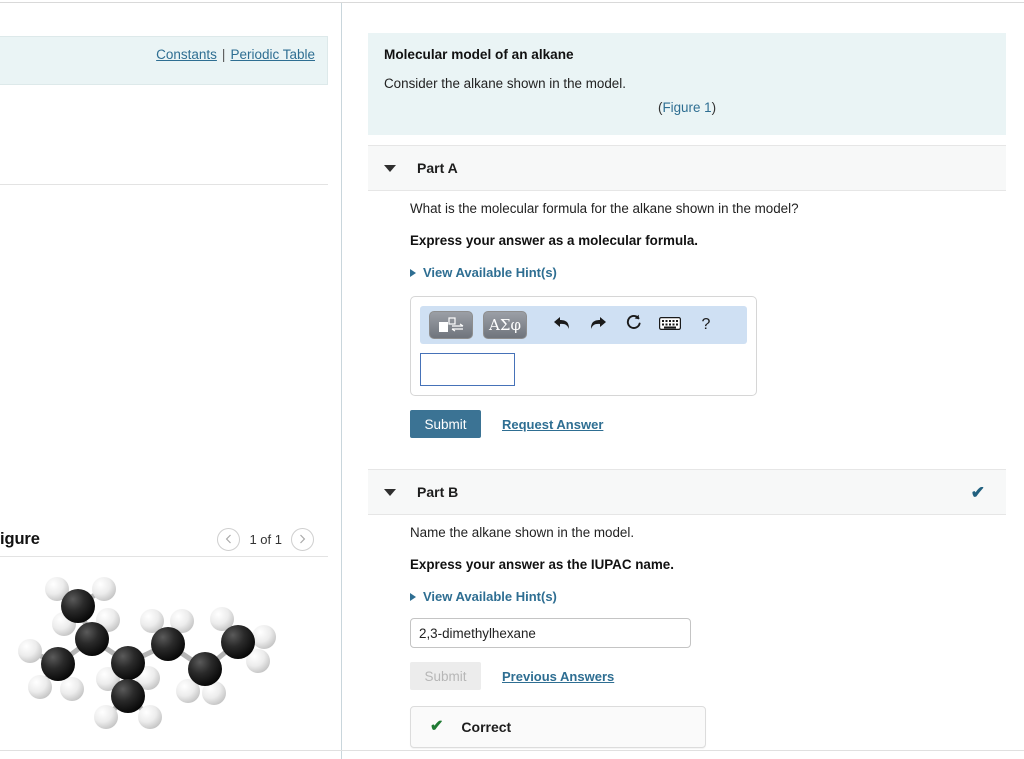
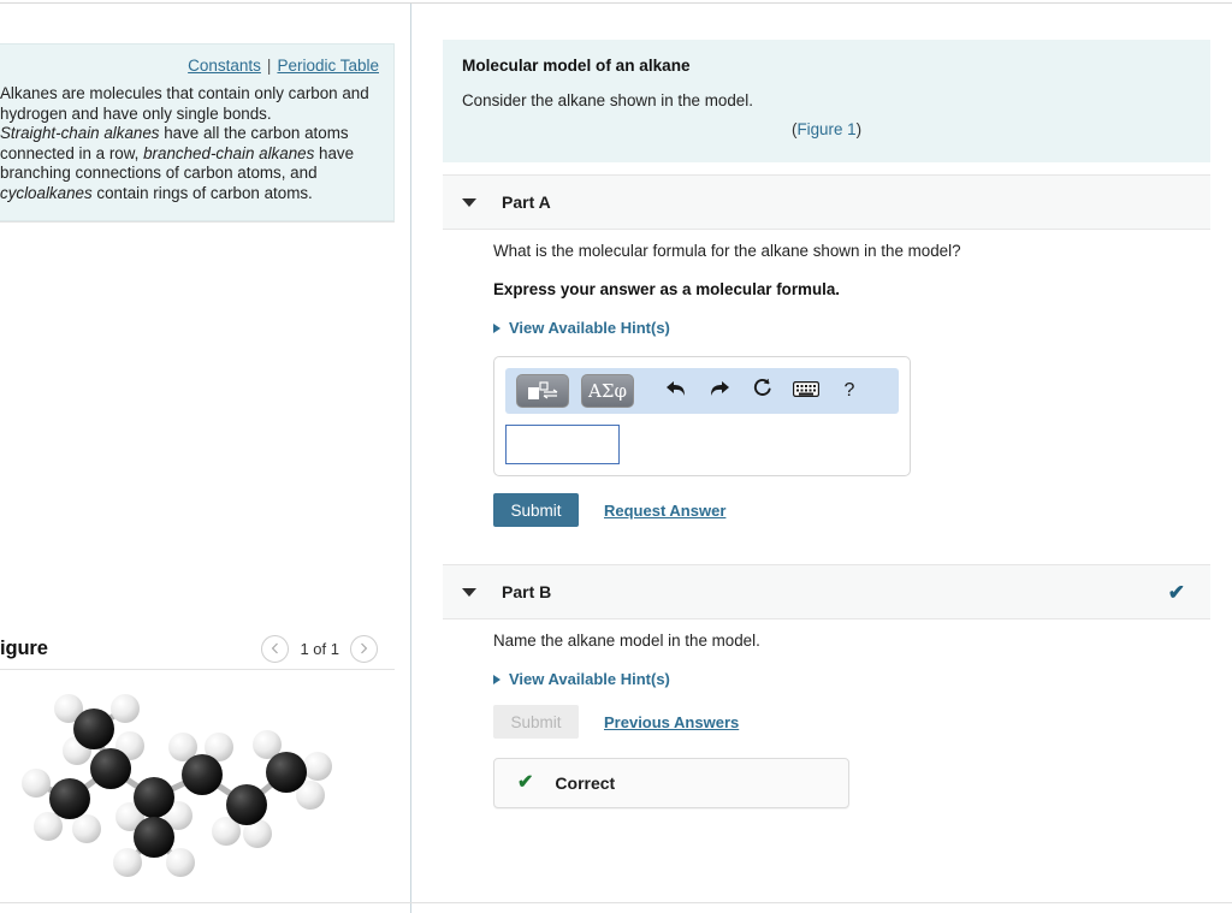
  Constants | Periodic Table
+ Alkanes are molecules that contain only carbon and hydrogen and have only single bonds.
+ Straight-chain alkanes have all the carbon atoms connected in a row, branched-chain alkanes have branching connections of carbon atoms, and cycloalkanes contain rings of carbon atoms.
  igure
  1 of 1
  Molecular model of an alkane
  Consider the alkane shown in the model.
  (Figure 1)
  Part A
  What is the molecular formula for the alkane shown in the model?
  Express your answer as a molecular formula.
  View Available Hint(s)
  ΑΣφ
  ?
  Submit
  Request Answer
  Part B
  ✔
- Name the alkane shown in the model.
+ Name the alkane model in the model.
- Express your answer as the IUPAC name.
  View Available Hint(s)
- 2,3-dimethylhexane
  Submit
  Previous Answers
  ✔
  Correct
